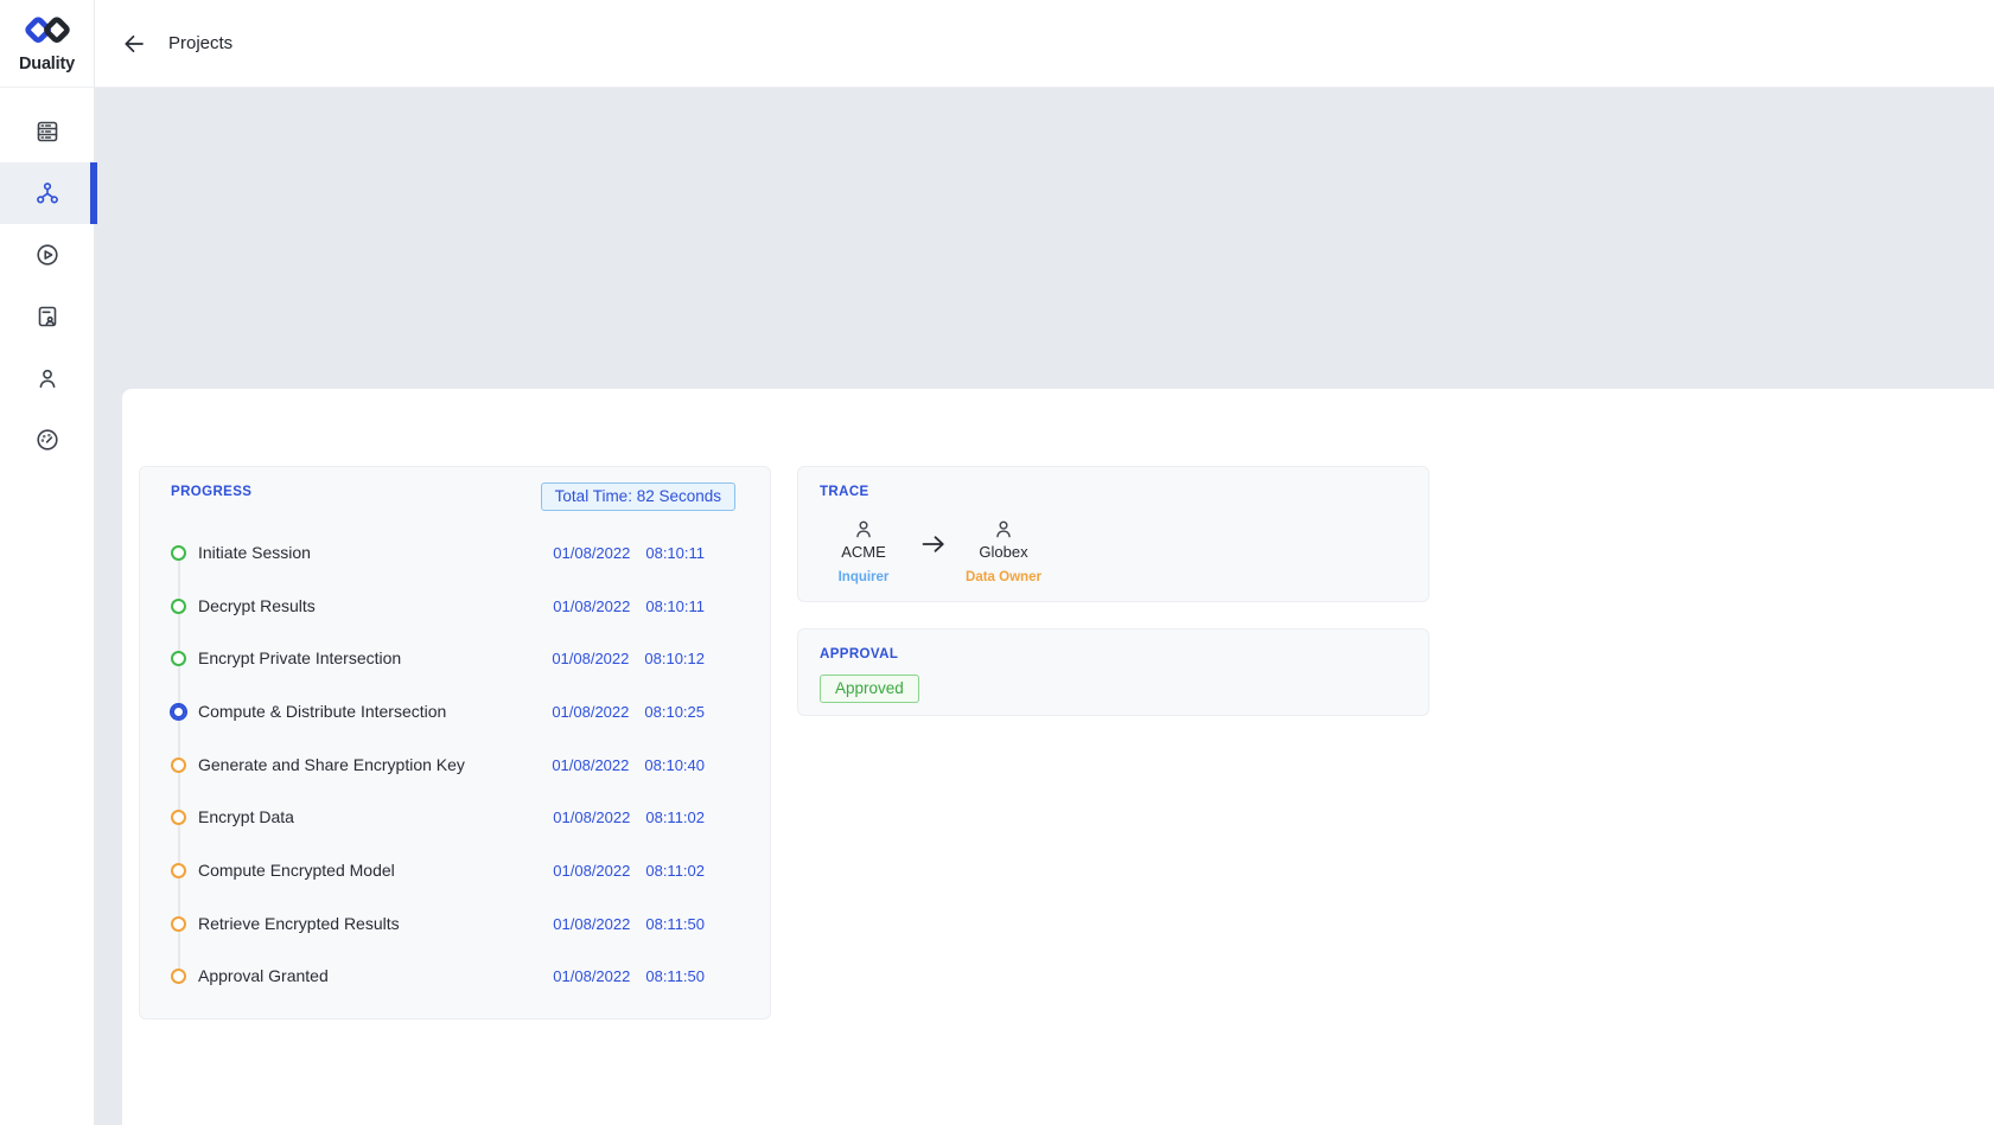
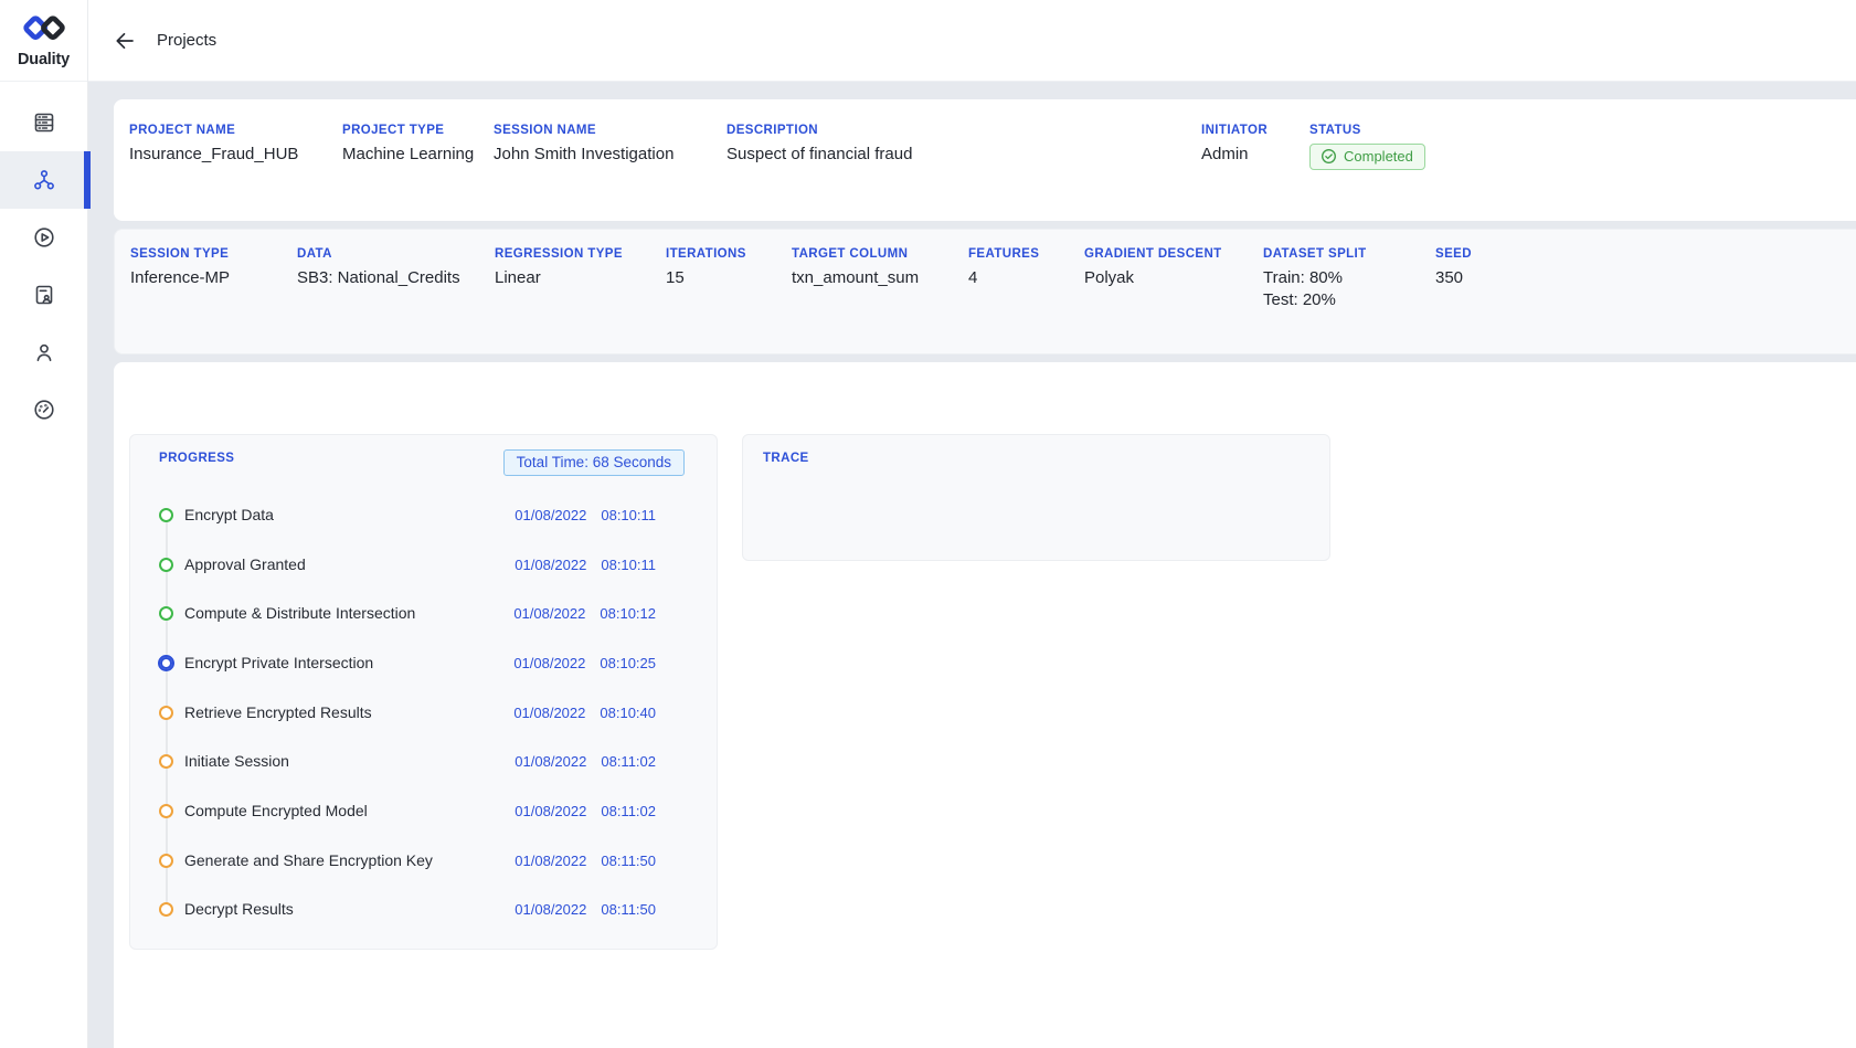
  Duality
  Projects
+ PROJECT NAME
+ Insurance_Fraud_HUB
+ PROJECT TYPE
+ Machine Learning
+ SESSION NAME
+ John Smith Investigation
+ DESCRIPTION
+ Suspect of financial fraud
+ INITIATOR
+ Admin
+ STATUS
+ Completed
+ SESSION TYPE
+ Inference-MP
+ DATA
+ SB3: National_Credits
+ REGRESSION TYPE
+ Linear
+ ITERATIONS
+ 15
+ TARGET COLUMN
+ txn_amount_sum
+ FEATURES
+ 4
+ GRADIENT DESCENT
+ Polyak
+ DATASET SPLIT
+ Train: 80%
+ Test: 20%
+ SEED
+ 350
  PROGRESS
- Total Time: 82 Seconds
+ Total Time: 68 Seconds
- Initiate Session
+ Encrypt Data
  01/08/2022
  08:10:11
- Decrypt Results
+ Approval Granted
  01/08/2022
  08:10:11
- Encrypt Private Intersection
+ Compute & Distribute Intersection
  01/08/2022
  08:10:12
- Compute & Distribute Intersection
+ Encrypt Private Intersection
  01/08/2022
  08:10:25
- Generate and Share Encryption Key
+ Retrieve Encrypted Results
  01/08/2022
  08:10:40
- Encrypt Data
+ Initiate Session
  01/08/2022
  08:11:02
  Compute Encrypted Model
  01/08/2022
  08:11:02
- Retrieve Encrypted Results
+ Generate and Share Encryption Key
  01/08/2022
  08:11:50
- Approval Granted
+ Decrypt Results
  01/08/2022
  08:11:50
  TRACE
- ACME
- Inquirer
- Globex
- Data Owner
- APPROVAL
- Approved
